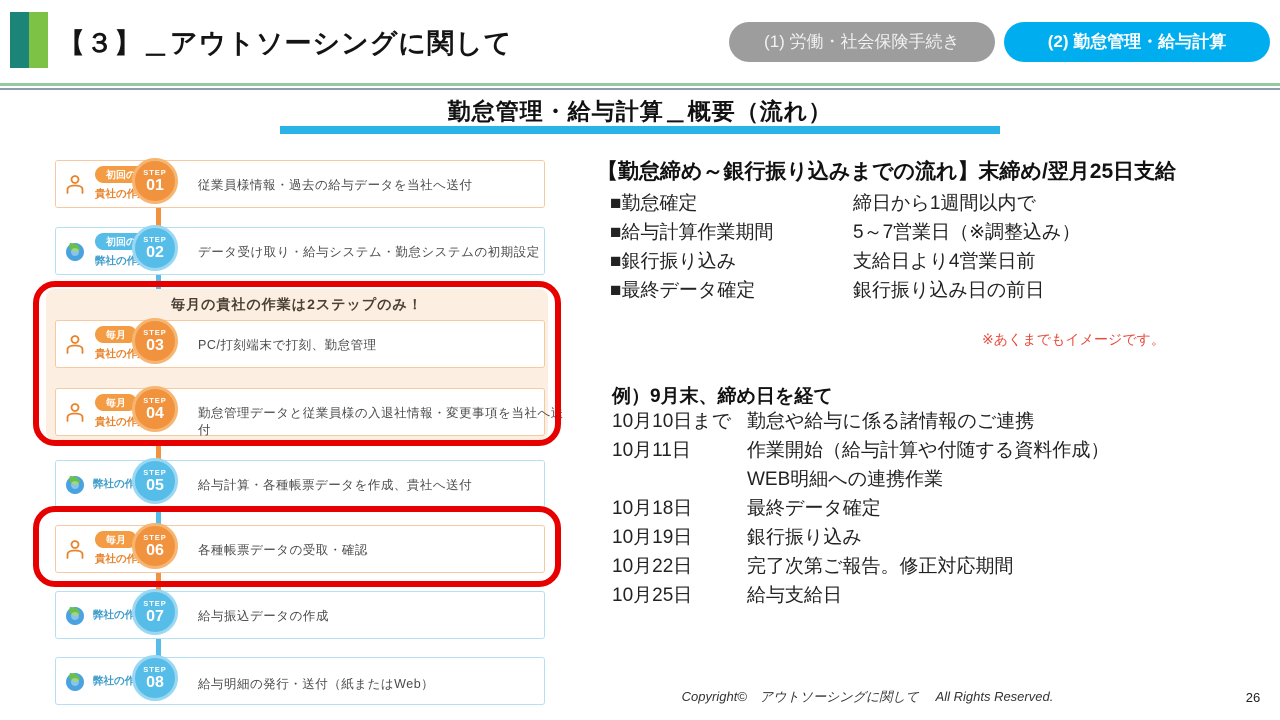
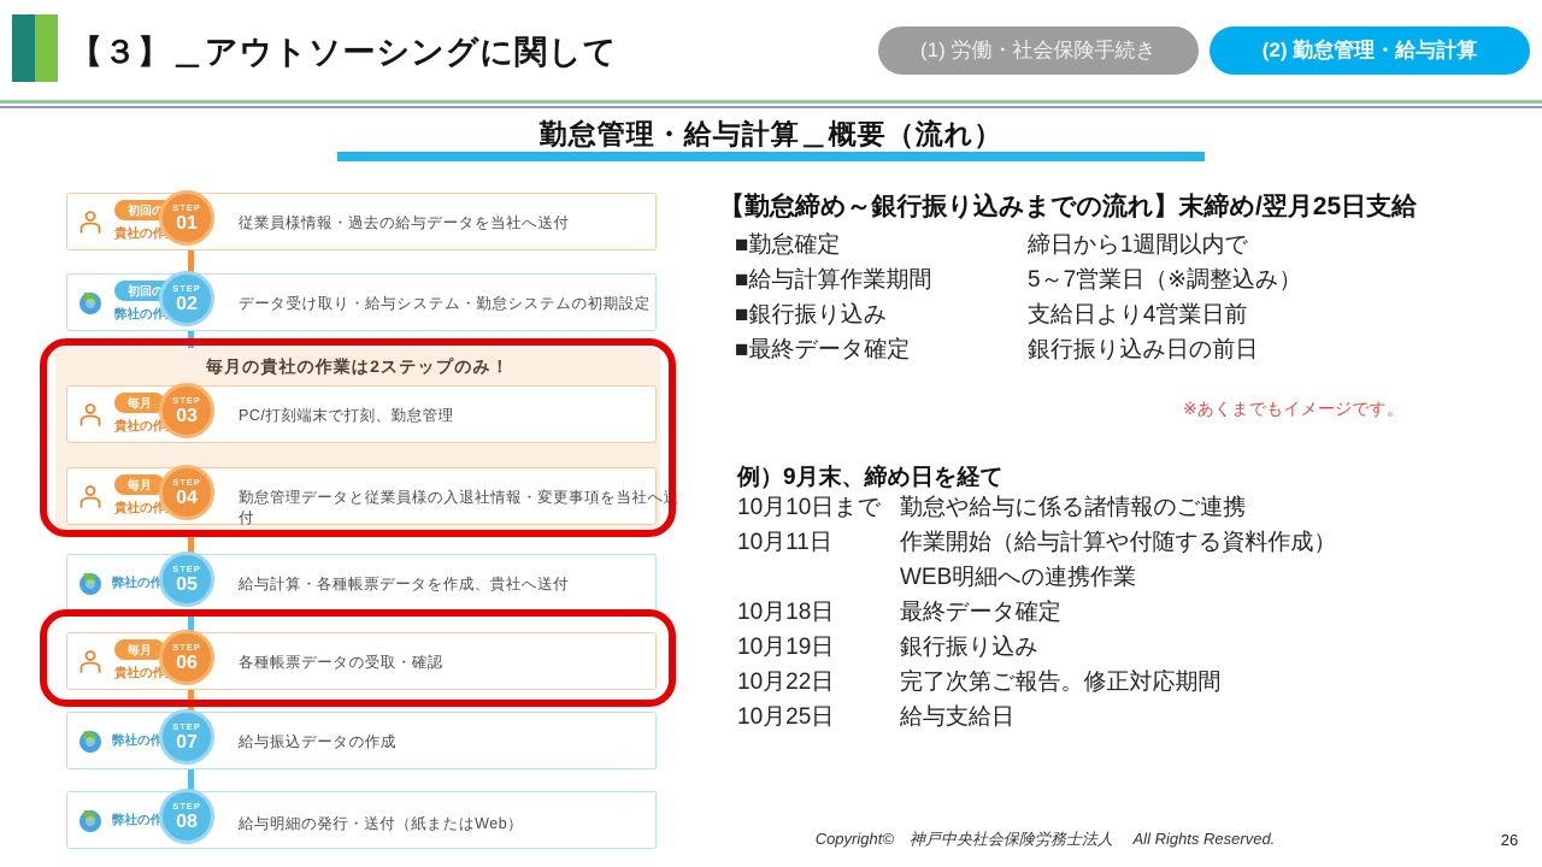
  【３】＿アウトソーシングに関して
  (1) 労働・社会保険手続き
  (2) 勤怠管理・給与計算
  勤怠管理・給与計算＿概要（流れ）
  毎月の貴社の作業は2ステップのみ！
  初回の
  貴社の作
  STEP
  01
  従業員様情報・過去の給与データを当社へ送付
  初回の
  弊社の作
  STEP
  02
  データ受け取り・給与システム・勤怠システムの初期設定
  毎月
  貴社の作
  STEP
  03
  PC/打刻端末で打刻、勤怠管理
  毎月
  貴社の作
  STEP
  04
  勤怠管理データと従業員様の入退社情報・変更事項を当社へ送付
  弊社の作
  STEP
  05
  給与計算・各種帳票データを作成、貴社へ送付
  毎月
  貴社の作
  STEP
  06
  各種帳票データの受取・確認
  弊社の作
  STEP
  07
  給与振込データの作成
  弊社の作
  STEP
  08
  給与明細の発行・送付（紙またはWeb）
  【勤怠締め～銀行振り込みまでの流れ】末締め/翌月25日支給
  ■勤怠確定
  締日から1週間以内で
  ■給与計算作業期間
  5～7営業日（※調整込み）
  ■銀行振り込み
  支給日より4営業日前
  ■最終データ確定
  銀行振り込み日の前日
  ※あくまでもイメージです。
  例）9月末、締め日を経て
  10月10日まで
  勤怠や給与に係る諸情報のご連携
  10月11日
  作業開始（給与計算や付随する資料作成）
  WEB明細への連携作業
  10月18日
  最終データ確定
  10月19日
  銀行振り込み
  10月22日
  完了次第ご報告。修正対応期間
  10月25日
  給与支給日
- Copyright© アウトソーシングに関して All Rights Reserved.
+ Copyright© 神戸中央社会保険労務士法人 All Rights Reserved.
  26
